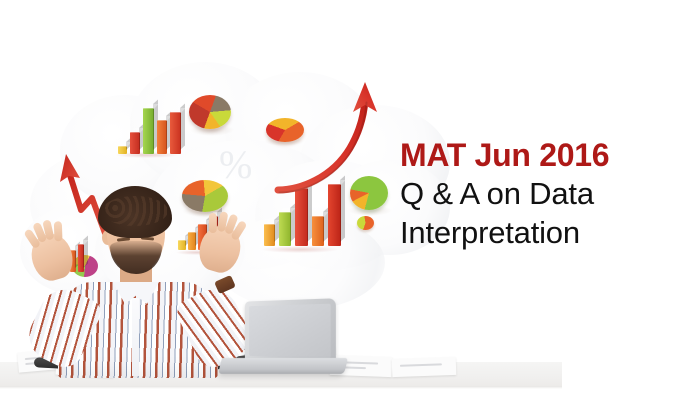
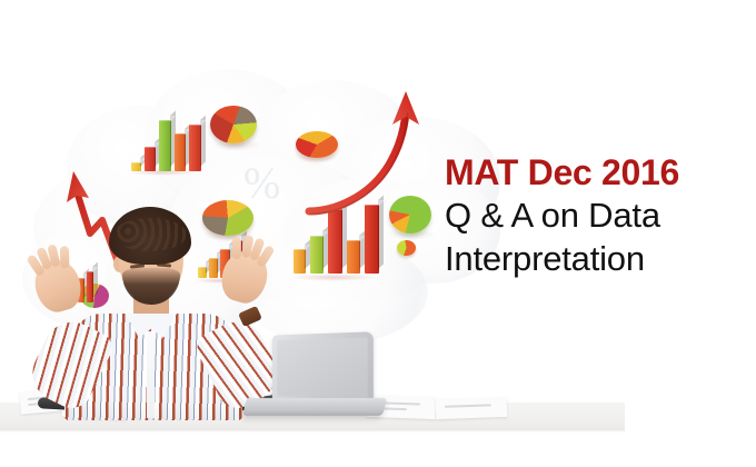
  %
- MAT Jun 2016
+ MAT Dec 2016
  Q & A on Data
  Interpretation
